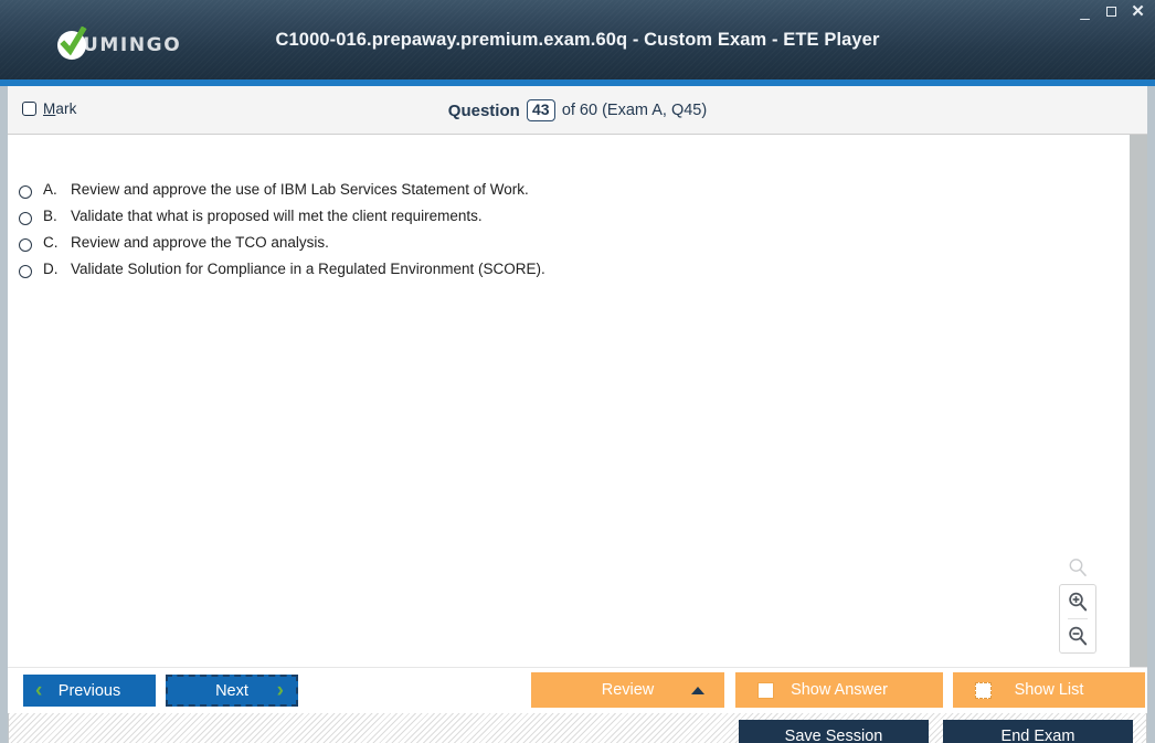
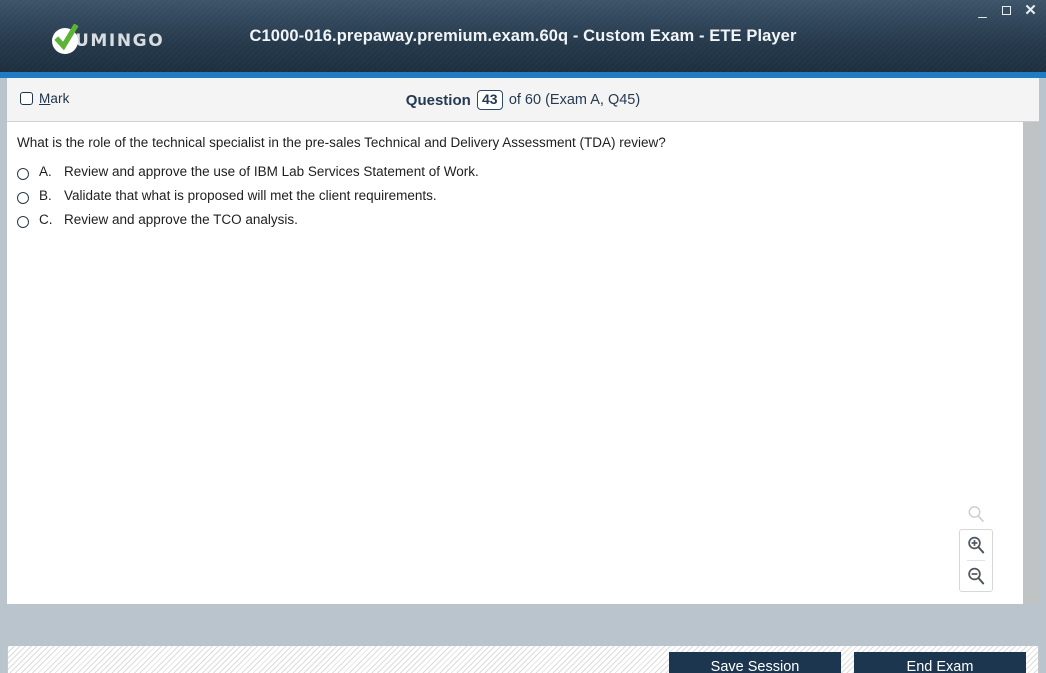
  UMINGO
  C1000-016.prepaway.premium.exam.60q - Custom Exam - ETE Player
  _
  ✕
  Mark
  Question
  43
  of 60 (Exam A, Q45)
+ What is the role of the technical specialist in the pre-sales Technical and Delivery Assessment (TDA) review?
  A.
  Review and approve the use of IBM Lab Services Statement of Work.
  B.
  Validate that what is proposed will met the client requirements.
  C.
  Review and approve the TCO analysis.
- D.
- Validate Solution for Compliance in a Regulated Environment (SCORE).
- ‹
- Previous
- Next
- ›
- Review
- Show Answer
- Show List
  Save Session
  End Exam
